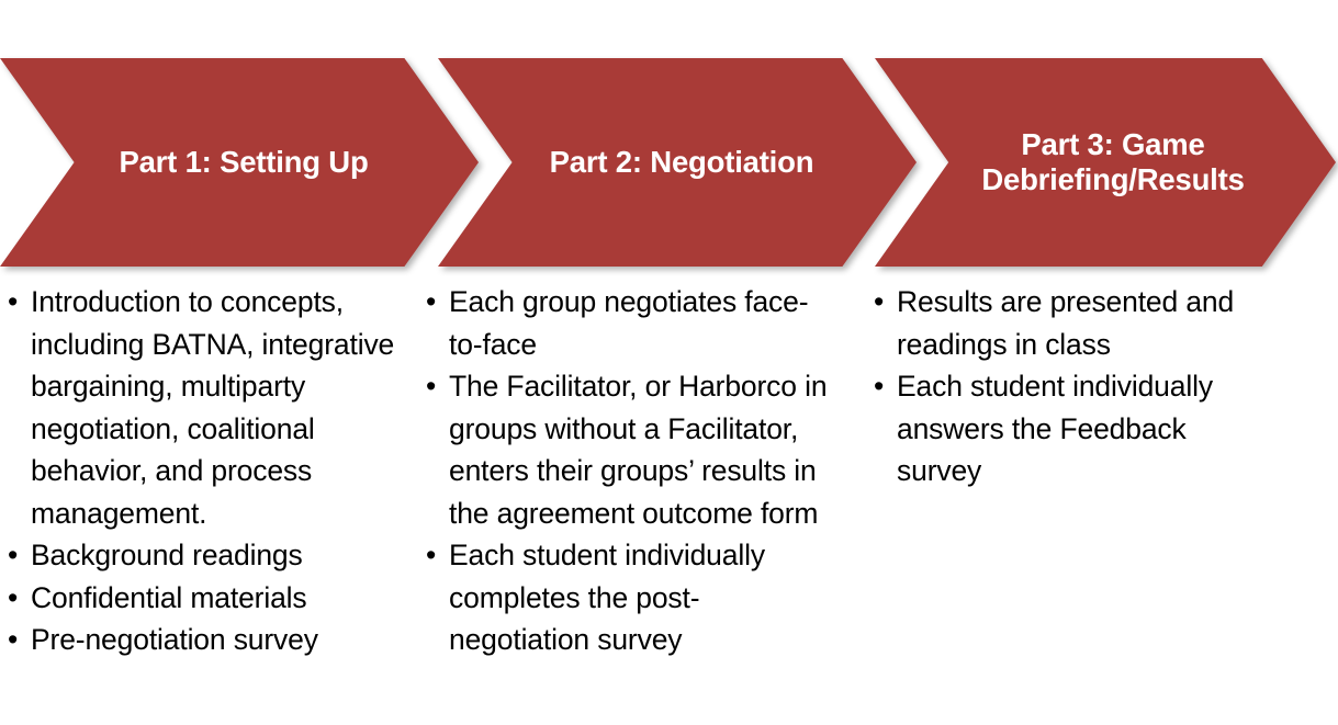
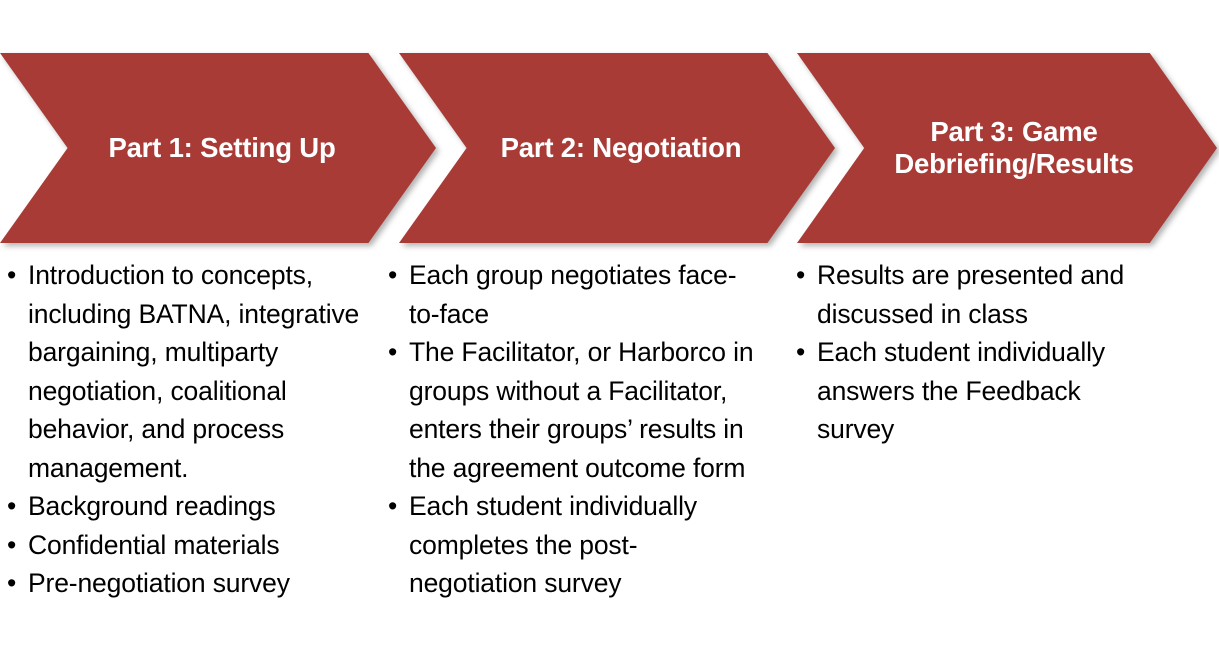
  Part 1: Setting Up
  Part 2: Negotiation
  Part 3: Game
  Debriefing/Results
  •
  Introduction to concepts, including BATNA, integrative bargaining, multiparty negotiation, coalitional behavior, and process management.
  •
  Background readings
  •
  Confidential materials
  •
  Pre-negotiation survey
  •
  Each group negotiates face-to-face
  •
  The Facilitator, or Harborco in groups without a Facilitator, enters their groups’ results in the agreement outcome form
  •
  Each student individually completes the post-negotiation survey
  •
- Results are presented and readings in class
+ Results are presented and discussed in class
  •
  Each student individually answers the Feedback survey
